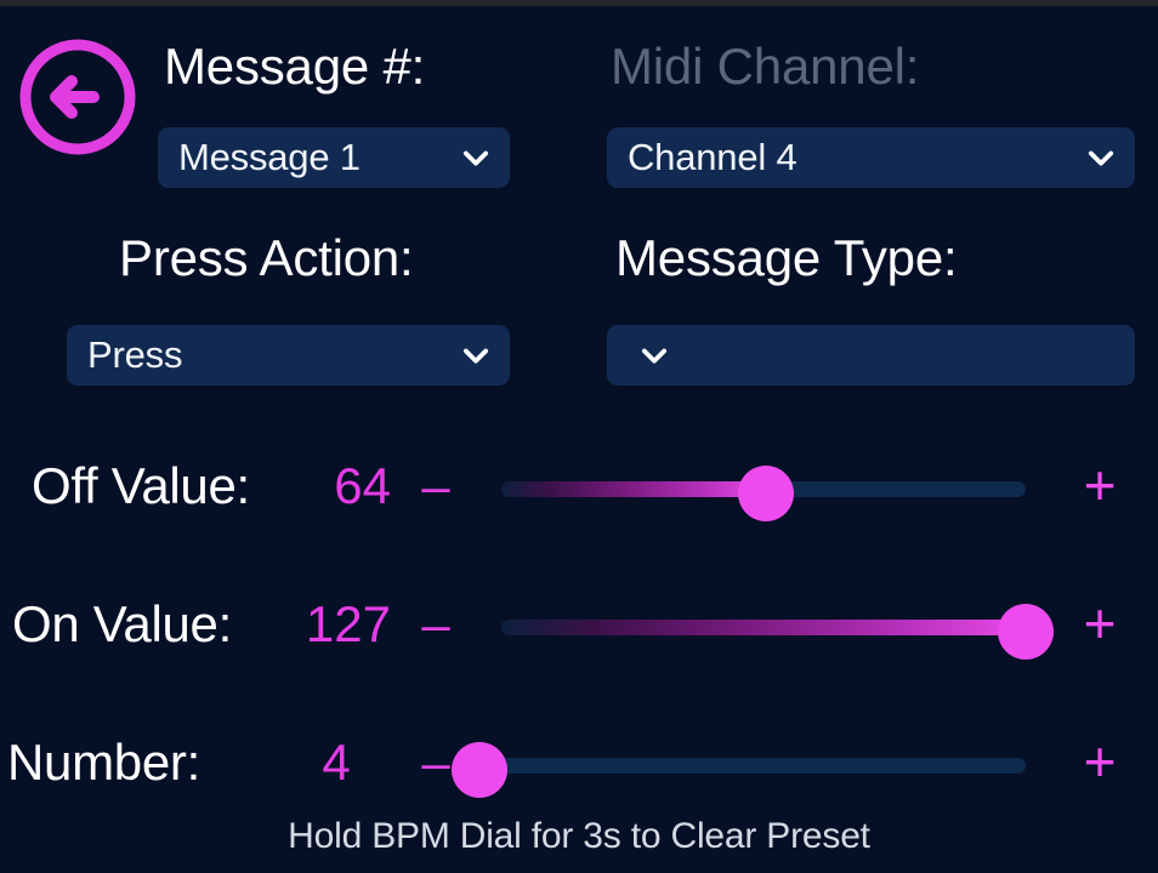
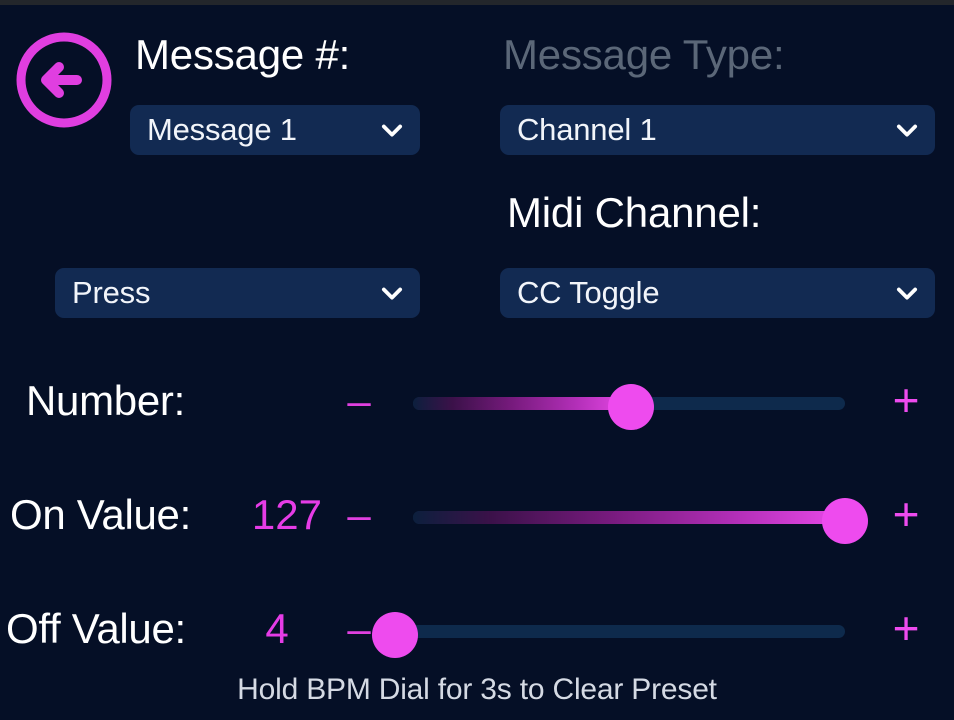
  Message #:
  Message 1
- Midi Channel:
+ Message Type:
- Channel 4
+ Channel 1
- Press Action:
  Press
- Message Type:
+ Midi Channel:
+ CC Toggle
- Off Value:
+ Number:
- 64
  –
  +
  On Value:
  127
  –
  +
- Number:
+ Off Value:
  4
  –
  +
  Hold BPM Dial for 3s to Clear Preset
